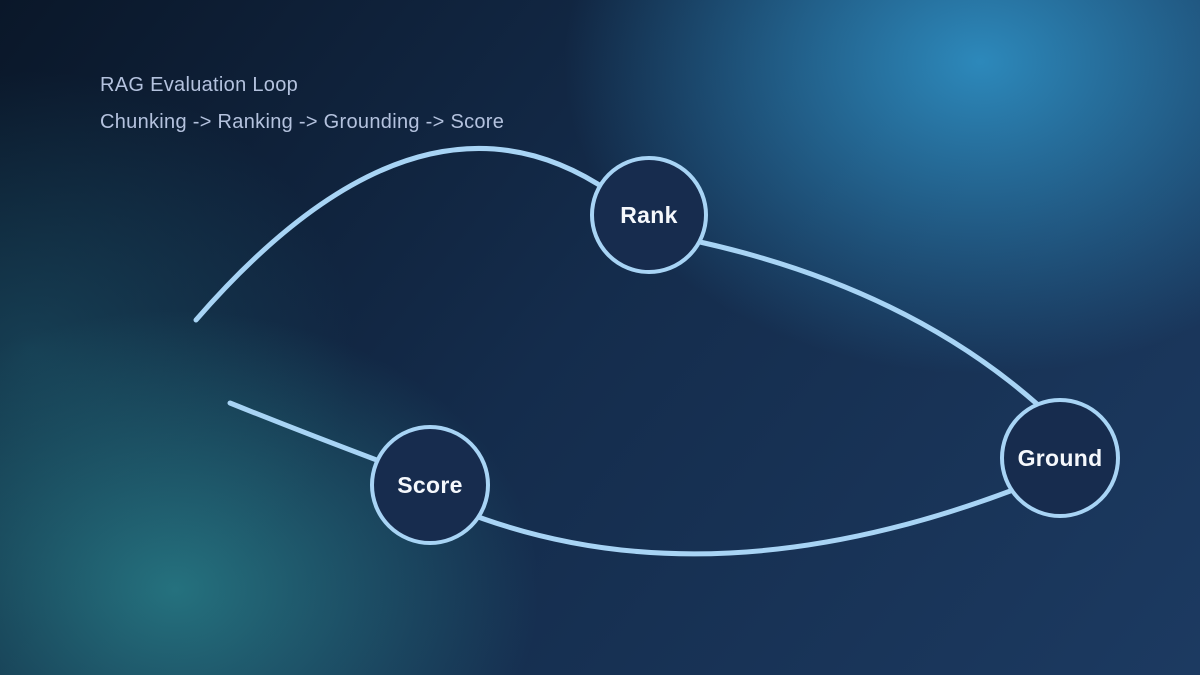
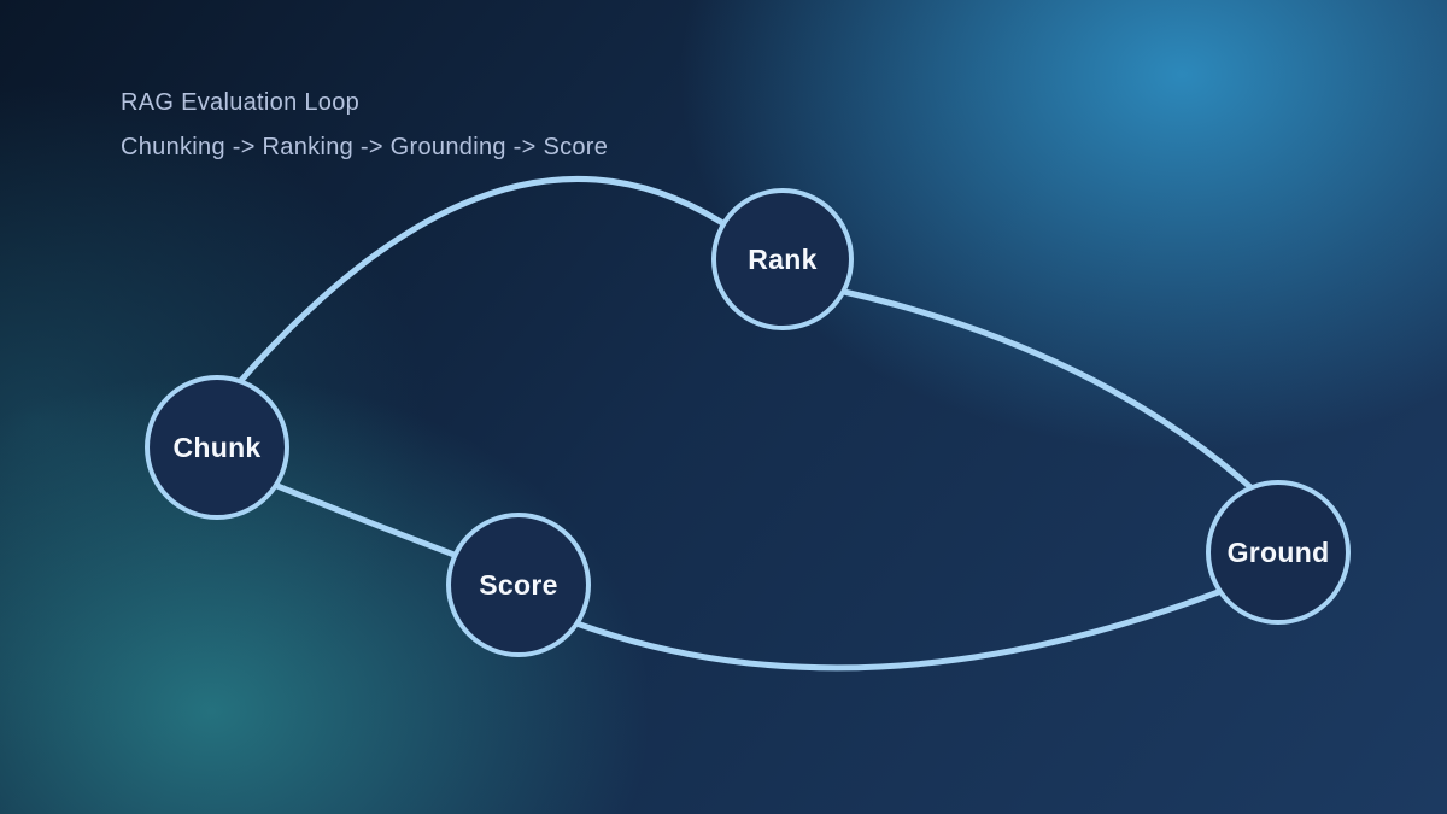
  RAG Evaluation Loop
  Chunking -> Ranking -> Grounding -> Score
+ Chunk
  Rank
  Score
  Ground
